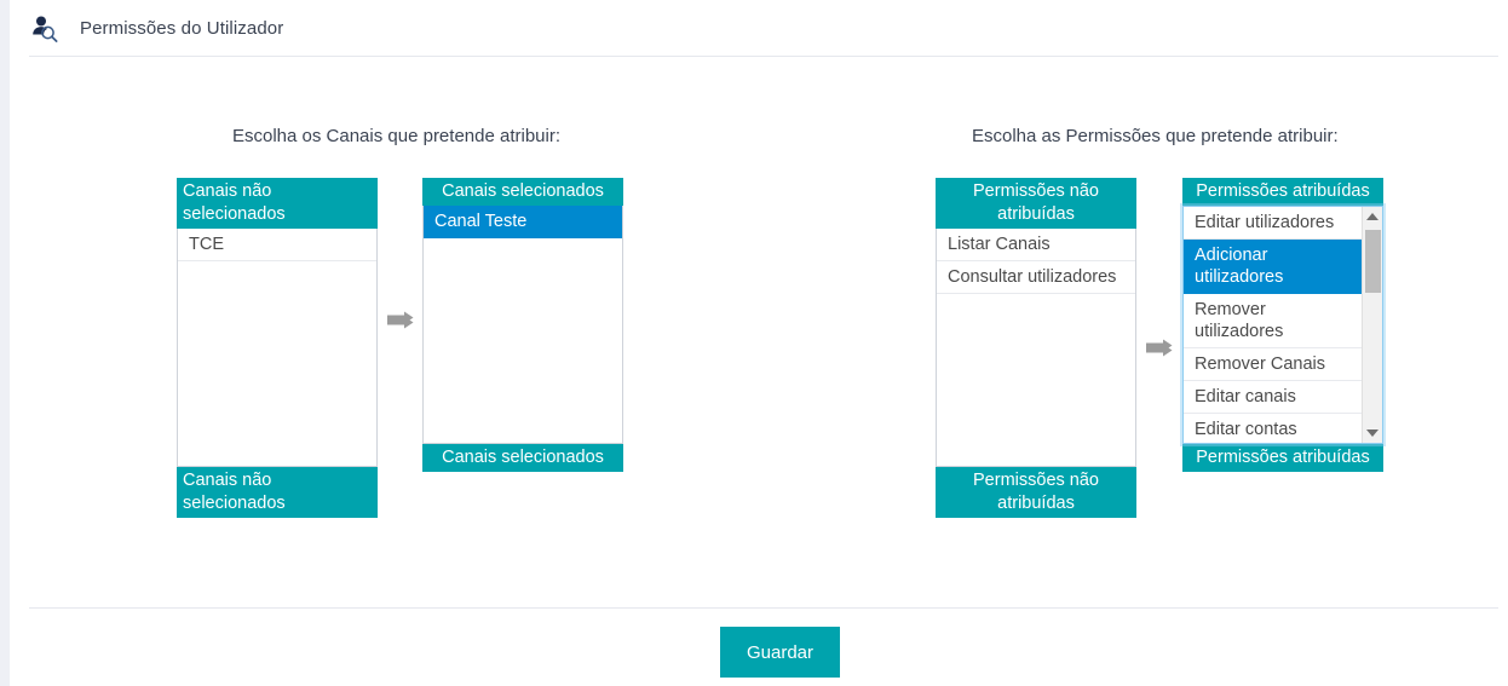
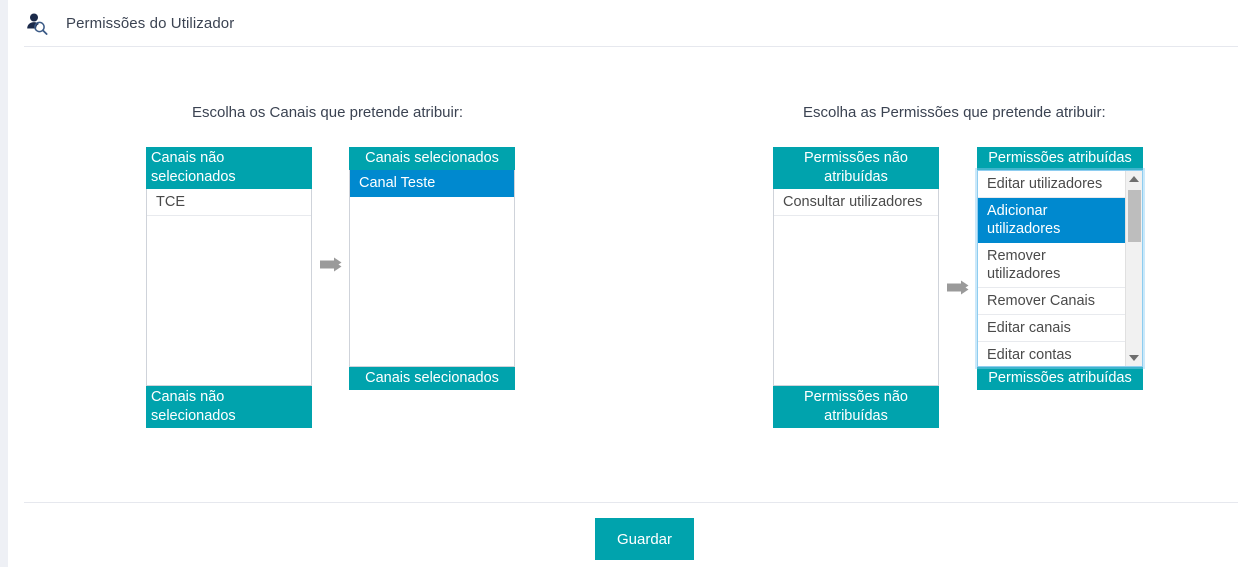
  Permissões do Utilizador
  Escolha os Canais que pretende atribuir:
  Escolha as Permissões que pretende atribuir:
  Canais não selecionados
  TCE
  Canais não selecionados
  Canais selecionados
  Canal Teste
  Canais selecionados
  Permissões não atribuídas
- Listar Canais
  Consultar utilizadores
  Permissões não atribuídas
  Permissões atribuídas
  Editar utilizadores
  Adicionar utilizadores
  Remover utilizadores
  Remover Canais
  Editar canais
  Editar contas
  Permissões atribuídas
  Guardar
